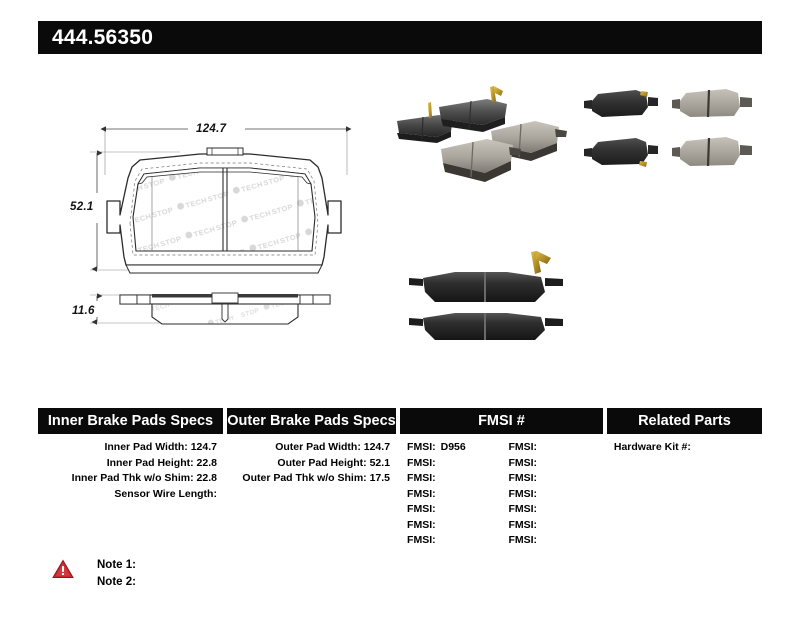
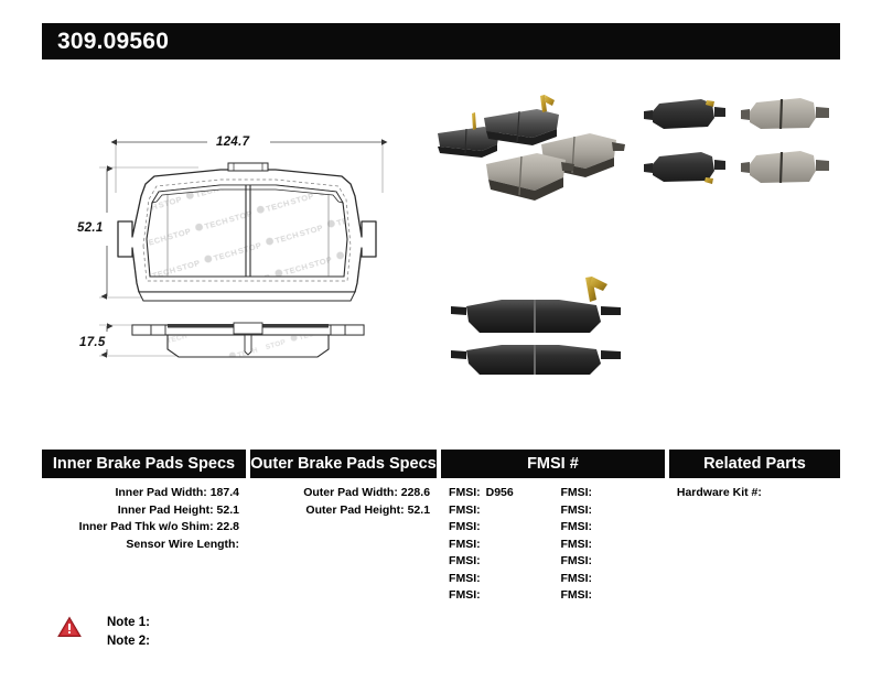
- 444.56350
+ 309.09560
  124.7
  52.1
- 11.6
+ 17.5
  Inner Brake Pads Specs
  Outer Brake Pads Specs
  FMSI #
  Related Parts
- Inner Pad Width: 124.7
+ Inner Pad Width: 187.4
- Inner Pad Height: 22.8
+ Inner Pad Height: 52.1
  Inner Pad Thk w/o Shim: 22.8
  Sensor Wire Length:
- Outer Pad Width: 124.7
+ Outer Pad Width: 228.6
  Outer Pad Height: 52.1
- Outer Pad Thk w/o Shim: 17.5
  FMSI: D956
  FMSI:
  FMSI:
  FMSI:
  FMSI:
  FMSI:
  FMSI:
  FMSI:
  FMSI:
  FMSI:
  FMSI:
  FMSI:
  FMSI:
  FMSI:
  Hardware Kit #:
  Note 1:
  Note 2:
